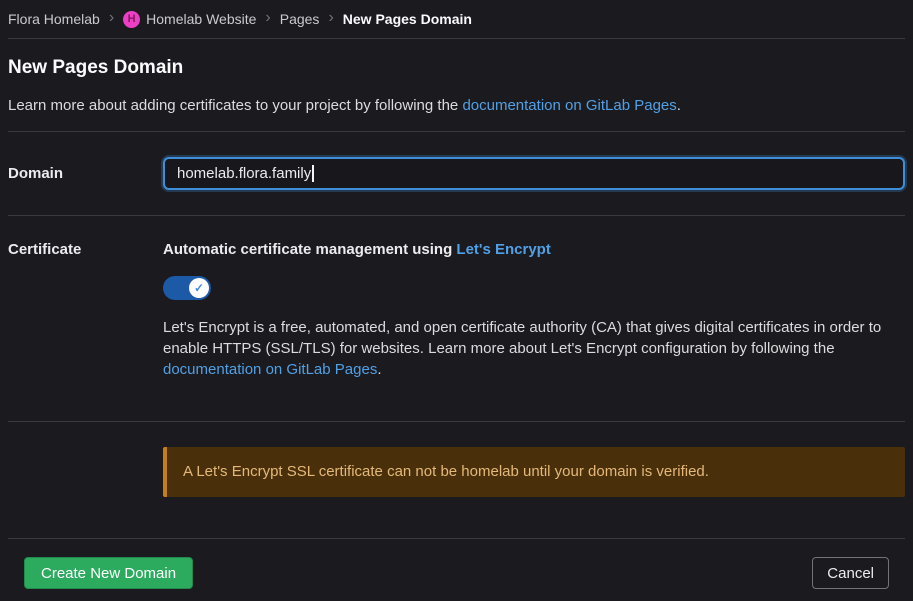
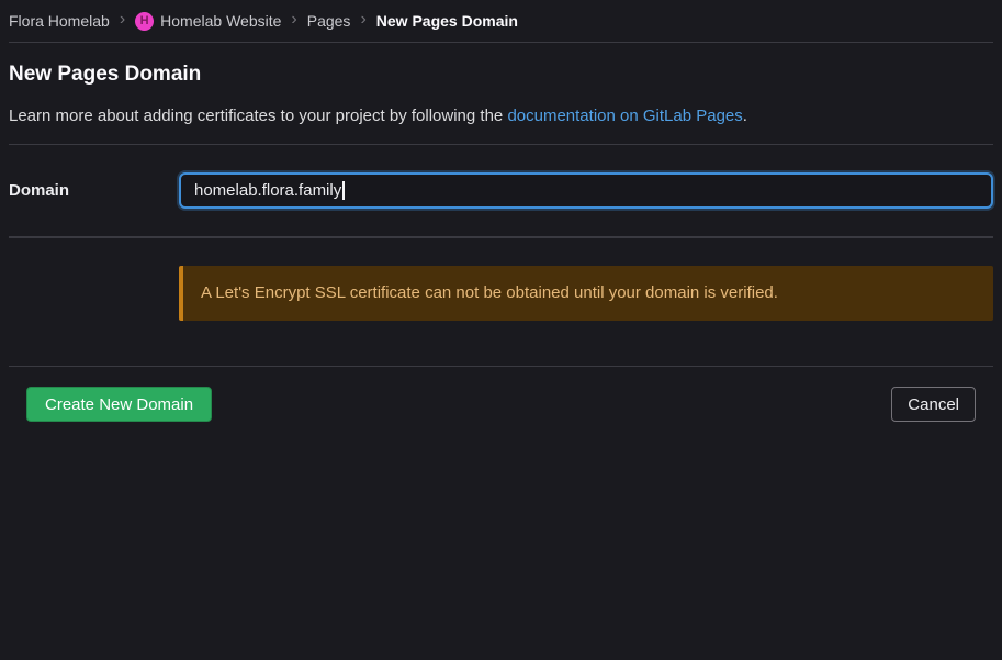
  Flora Homelab
  ›
  H
  Homelab Website
  ›
  Pages
  ›
  New Pages Domain
  New Pages Domain
  Learn more about adding certificates to your project by following the documentation on GitLab Pages.
  Domain
  homelab.flora.family
- Certificate
- Automatic certificate management using Let's Encrypt
- ✓
- Let's Encrypt is a free, automated, and open certificate authority (CA) that gives digital certificates in order to enable HTTPS (SSL/TLS) for websites. Learn more about Let's Encrypt configuration by following the documentation on GitLab Pages.
- A Let's Encrypt SSL certificate can not be homelab until your domain is verified.
+ A Let's Encrypt SSL certificate can not be obtained until your domain is verified.
  Create New Domain
  Cancel
